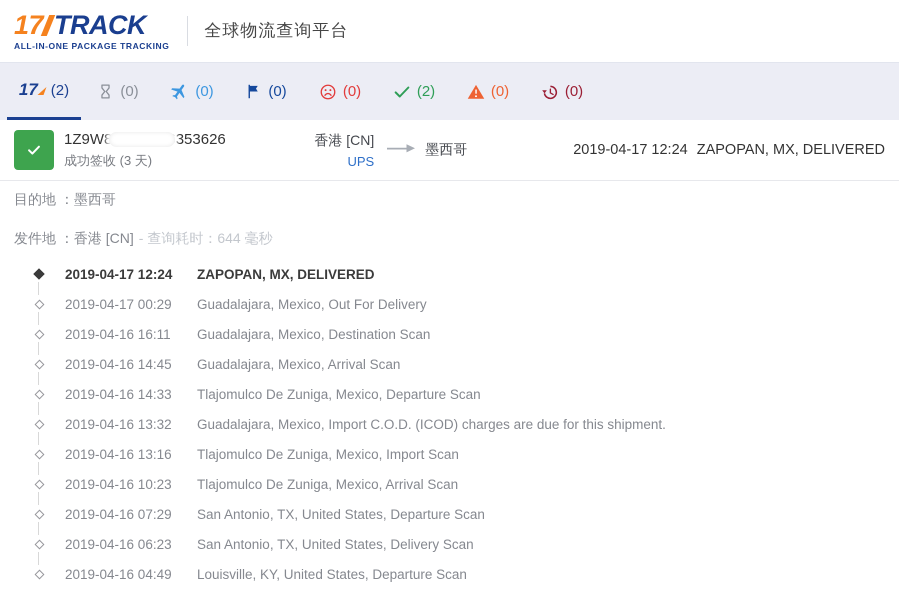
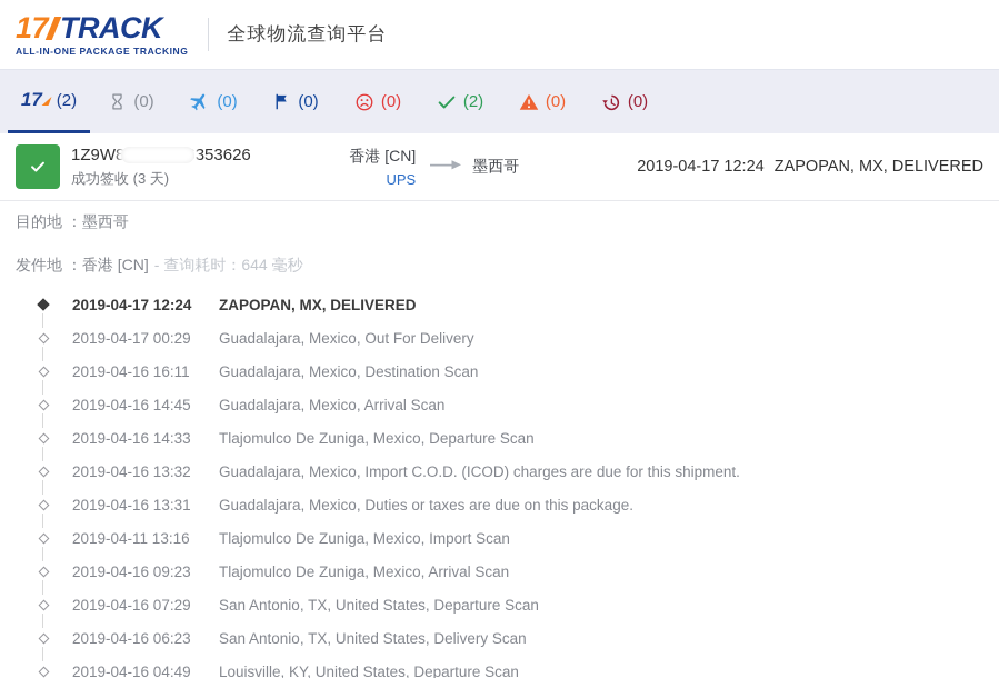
  17
  TRACK
  ALL-IN-ONE PACKAGE TRACKING
  全球物流查询平台
  17
  (2)
  (0)
  (0)
  (0)
  (0)
  (2)
  (0)
  (0)
  1Z9W8
  353626
  成功签收 (3 天)
  香港 [CN]
  UPS
  墨西哥
  2019-04-17 12:24
  ZAPOPAN, MX, DELIVERED
  目的地 ：
  墨西哥
  发件地 ：
  香港 [CN]
  - 查询耗时：644 毫秒
  2019-04-17 12:24
  ZAPOPAN, MX, DELIVERED
  2019-04-17 00:29
  Guadalajara, Mexico, Out For Delivery
  2019-04-16 16:11
  Guadalajara, Mexico, Destination Scan
  2019-04-16 14:45
  Guadalajara, Mexico, Arrival Scan
  2019-04-16 14:33
  Tlajomulco De Zuniga, Mexico, Departure Scan
  2019-04-16 13:32
  Guadalajara, Mexico, Import C.O.D. (ICOD) charges are due for this shipment.
+ 2019-04-16 13:31
+ Guadalajara, Mexico, Duties or taxes are due on this package.
- 2019-04-16 13:16
+ 2019-04-11 13:16
  Tlajomulco De Zuniga, Mexico, Import Scan
- 2019-04-16 10:23
+ 2019-04-16 09:23
  Tlajomulco De Zuniga, Mexico, Arrival Scan
  2019-04-16 07:29
  San Antonio, TX, United States, Departure Scan
  2019-04-16 06:23
  San Antonio, TX, United States, Delivery Scan
  2019-04-16 04:49
  Louisville, KY, United States, Departure Scan
